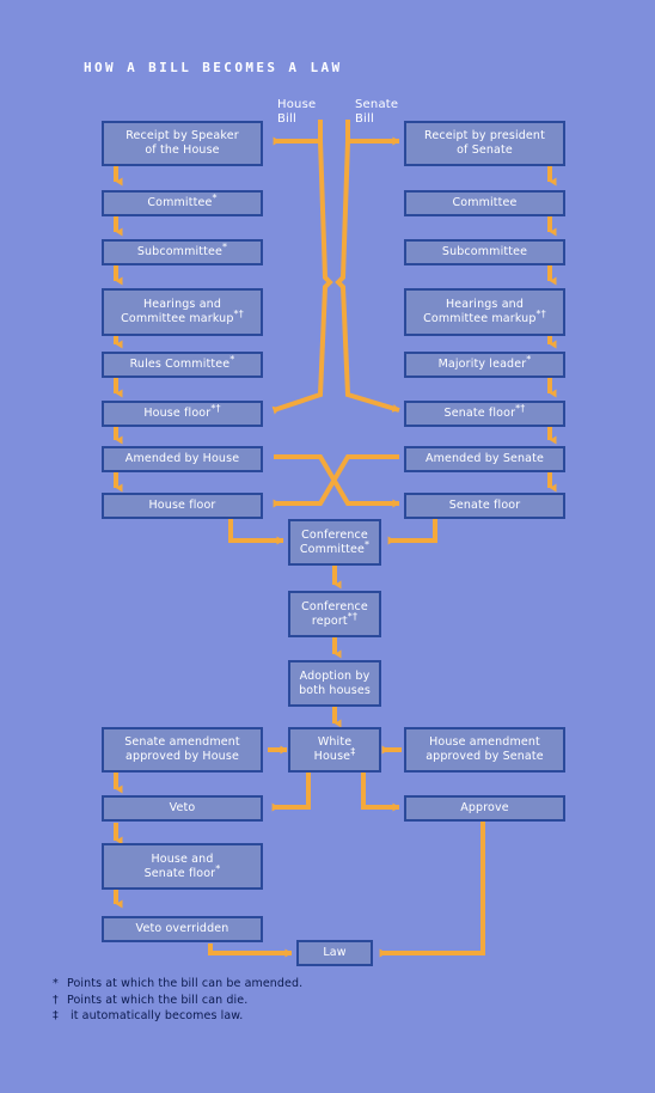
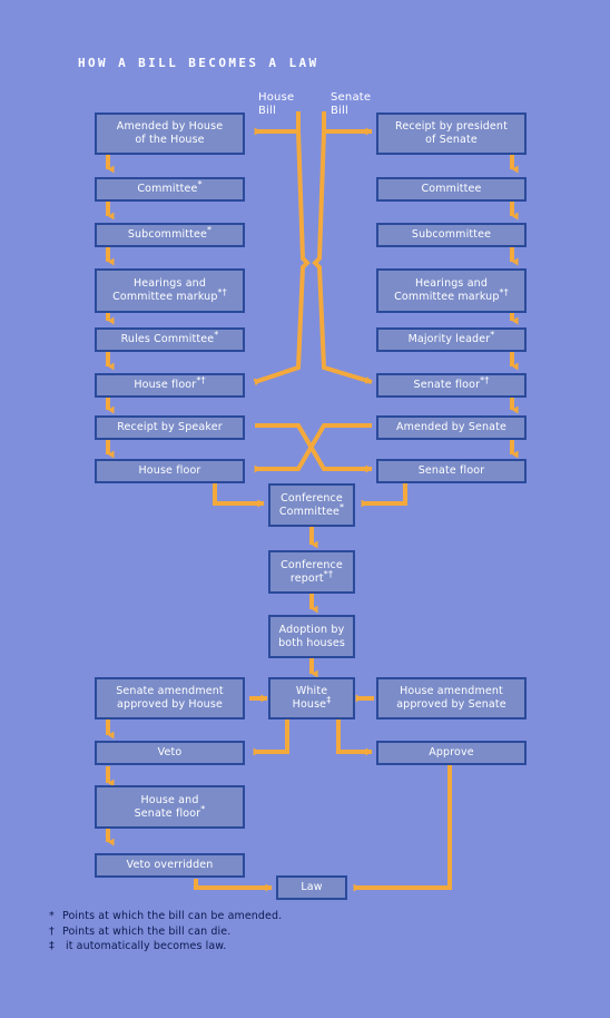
  HOW A BILL BECOMES A LAW
  House
  Bill
  Senate
  Bill
- Receipt by Speaker
+ Amended by House
  of the House
  Committee*
  Subcommittee*
  Hearings and
  Committee markup*†
  Rules Committee*
  House floor*†
- Amended by House
+ Receipt by Speaker
  House floor
  Receipt by president
  of Senate
  Committee
  Subcommittee
  Hearings and
  Committee markup*†
  Majority leader*
  Senate floor*†
  Amended by Senate
  Senate floor
  Conference
  Committee*
  Conference
  report*†
  Adoption by
  both houses
  White
  House‡
  Senate amendment
  approved by House
  House amendment
  approved by Senate
  Veto
  Approve
  House and
  Senate floor*
  Veto overridden
  Law
  *
  Points at which the bill can be amended.
  †
  Points at which the bill can die.
  ‡
  it automatically becomes law.
